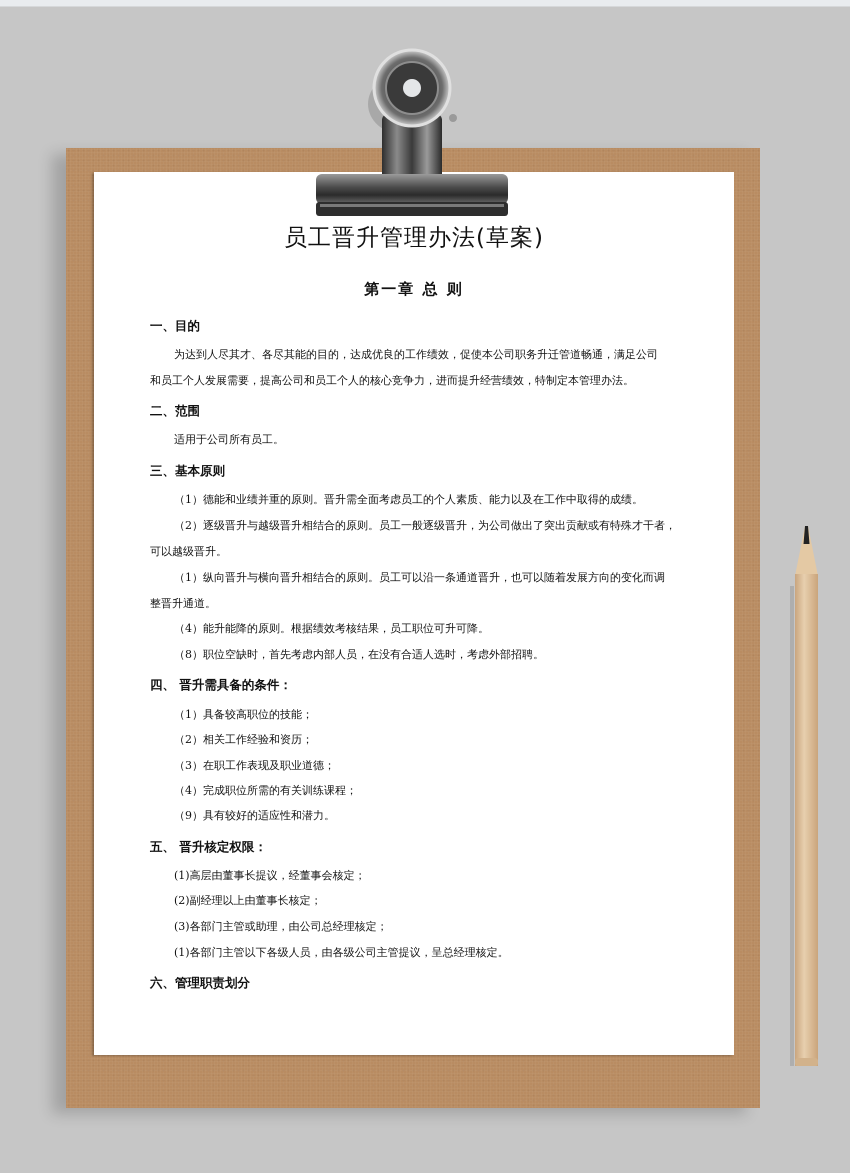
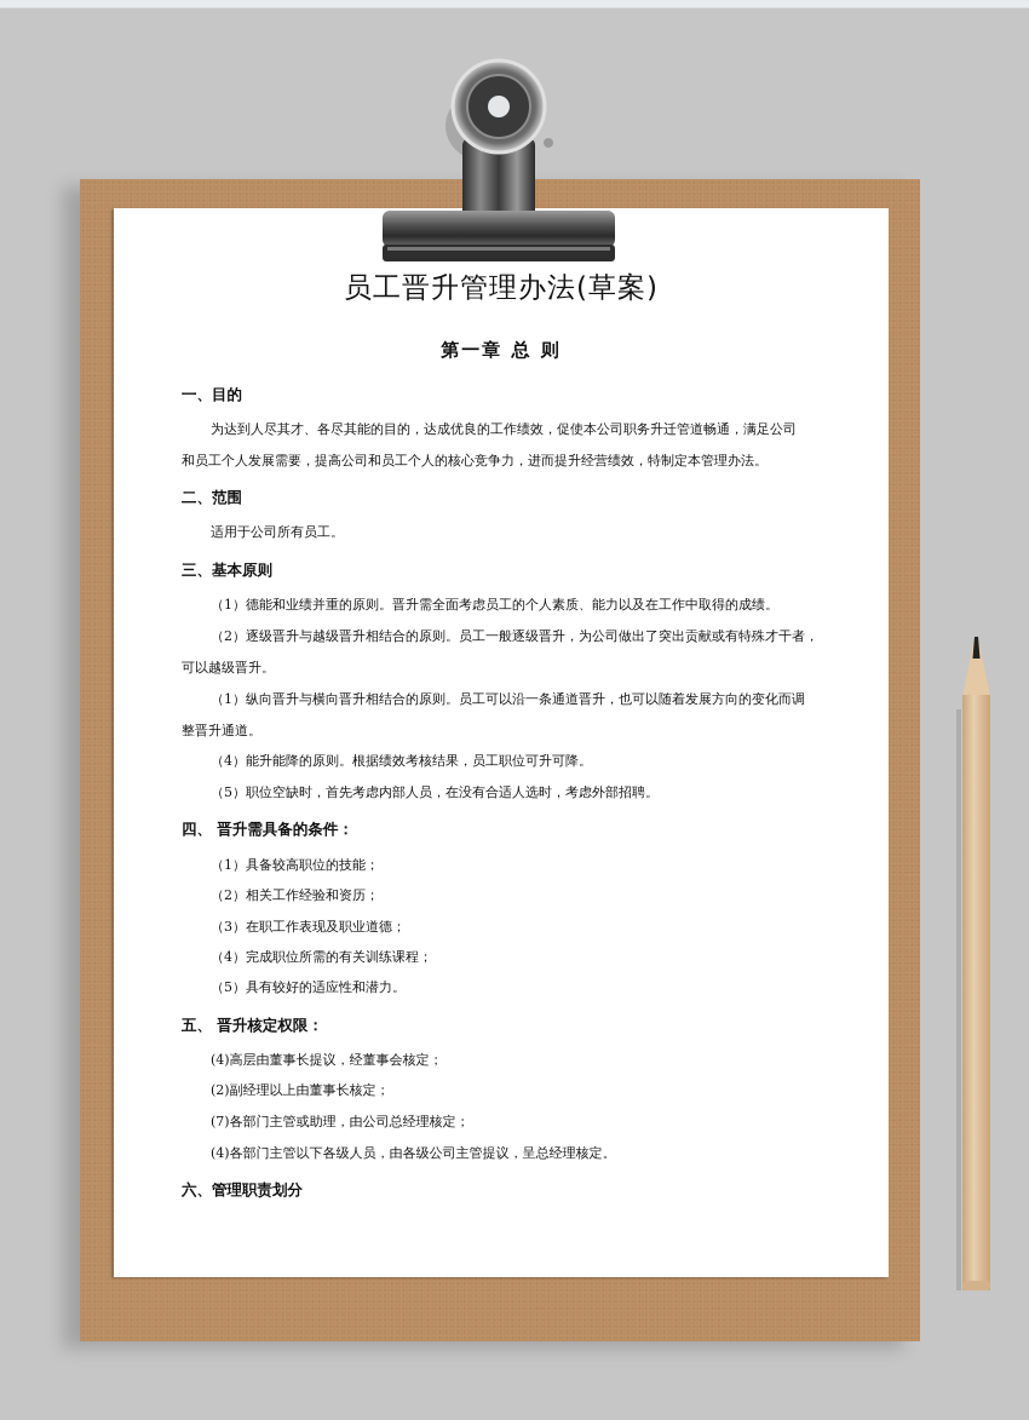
  员工晋升管理办法(草案)
  第一章 总 则
  一、目的
  为达到人尽其才、各尽其能的目的，达成优良的工作绩效，促使本公司职务升迁管道畅通，满足公司
  和员工个人发展需要，提高公司和员工个人的核心竞争力，进而提升经营绩效，特制定本管理办法。
  二、范围
  适用于公司所有员工。
  三、基本原则
  （1）德能和业绩并重的原则。晋升需全面考虑员工的个人素质、能力以及在工作中取得的成绩。
  （2）逐级晋升与越级晋升相结合的原则。员工一般逐级晋升，为公司做出了突出贡献或有特殊才干者，
  可以越级晋升。
  （1）纵向晋升与横向晋升相结合的原则。员工可以沿一条通道晋升，也可以随着发展方向的变化而调
  整晋升通道。
  （4）能升能降的原则。根据绩效考核结果，员工职位可升可降。
- （8）职位空缺时，首先考虑内部人员，在没有合适人选时，考虑外部招聘。
+ （5）职位空缺时，首先考虑内部人员，在没有合适人选时，考虑外部招聘。
  四、 晋升需具备的条件：
  （1）具备较高职位的技能；
  （2）相关工作经验和资历；
  （3）在职工作表现及职业道德；
  （4）完成职位所需的有关训练课程；
- （9）具有较好的适应性和潜力。
+ （5）具有较好的适应性和潜力。
  五、 晋升核定权限：
- (1)高层由董事长提议，经董事会核定；
+ (4)高层由董事长提议，经董事会核定；
  (2)副经理以上由董事长核定；
- (3)各部门主管或助理，由公司总经理核定；
+ (7)各部门主管或助理，由公司总经理核定；
- (1)各部门主管以下各级人员，由各级公司主管提议，呈总经理核定。
+ (4)各部门主管以下各级人员，由各级公司主管提议，呈总经理核定。
  六、管理职责划分
